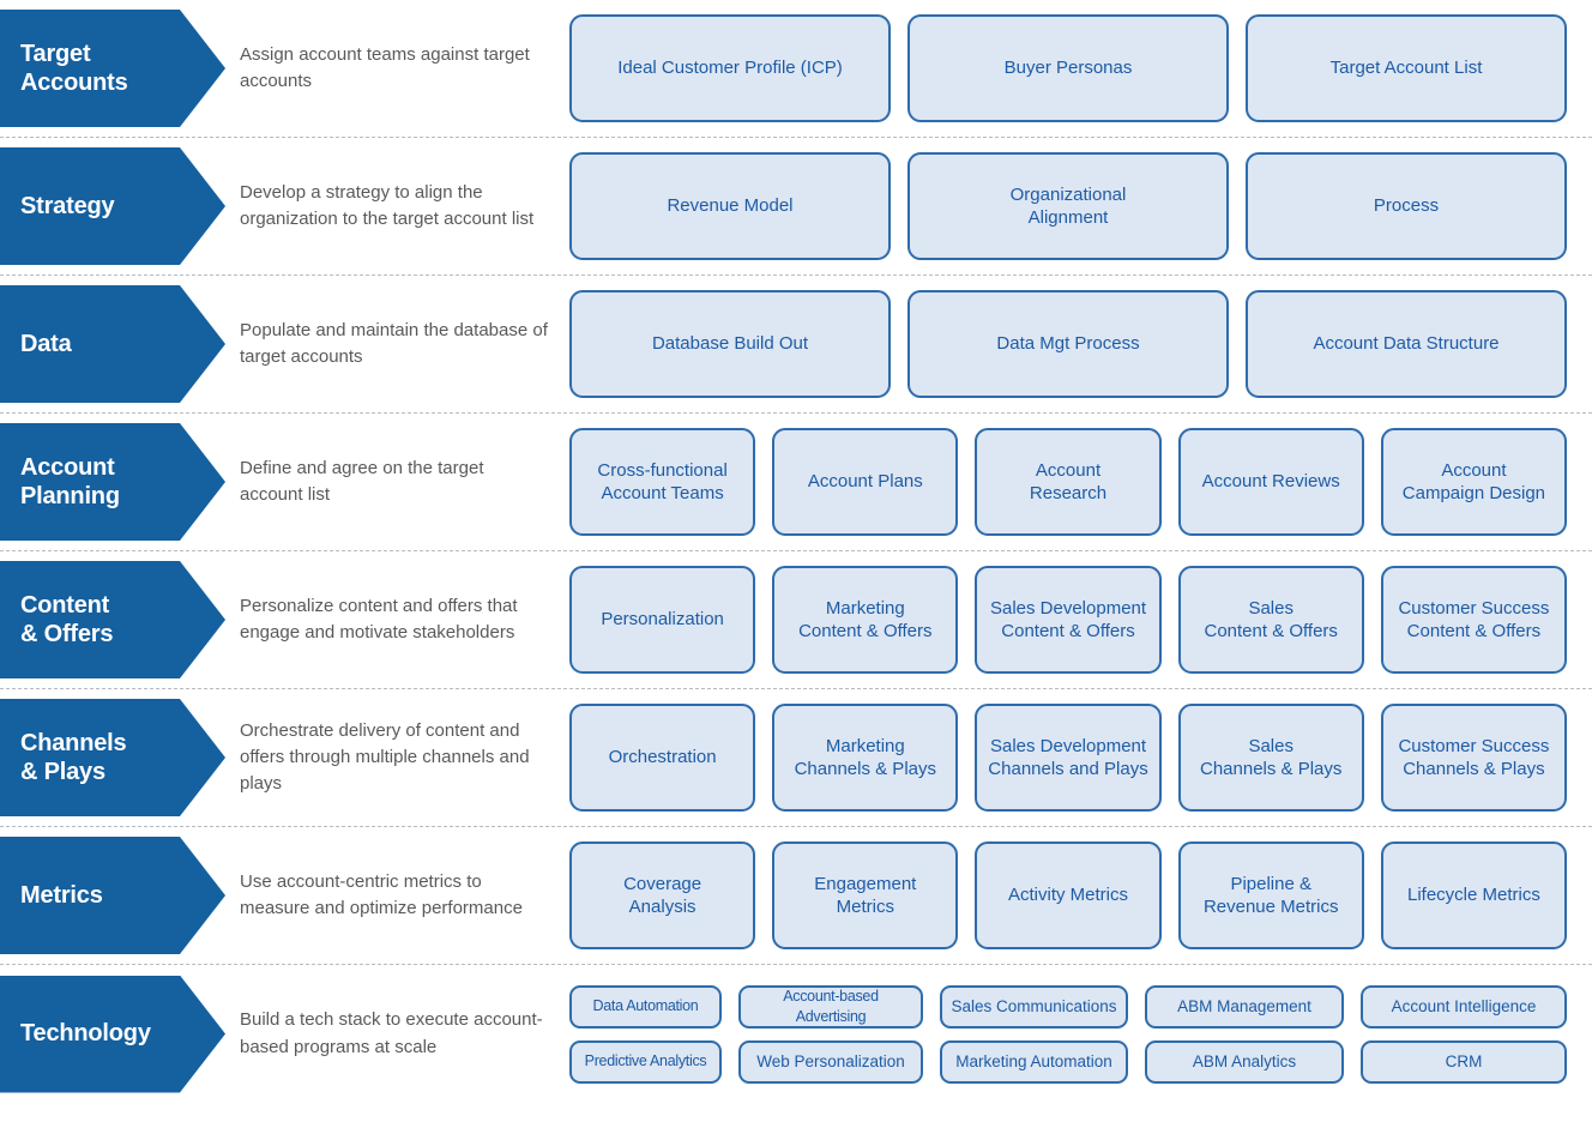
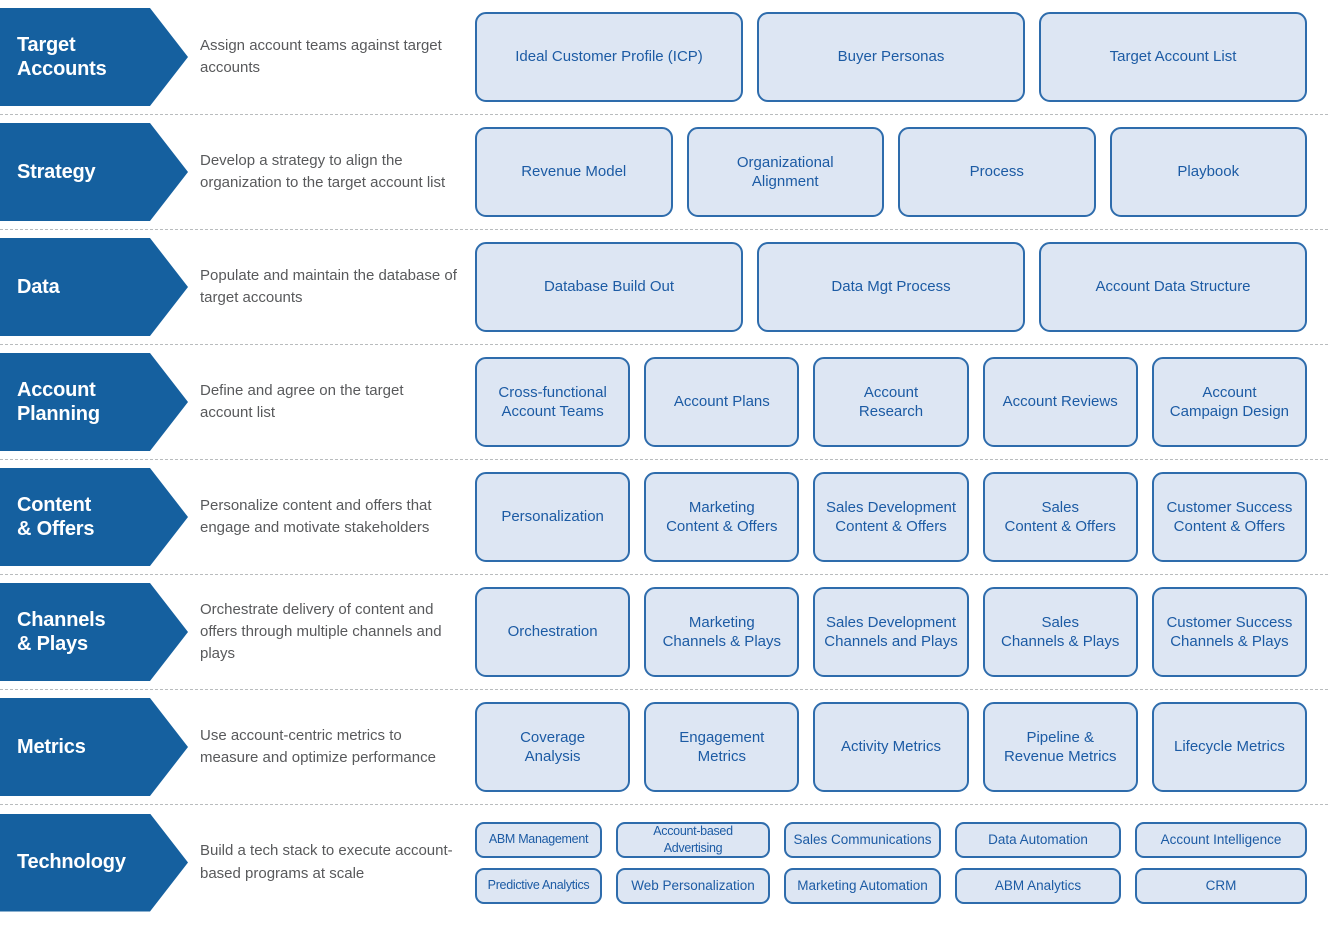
  Target
  Accounts
  Assign account teams against target accounts
  Ideal Customer Profile (ICP)
  Buyer Personas
  Target Account List
  Strategy
  Develop a strategy to align the organization to the target account list
  Revenue Model
  Organizational
  Alignment
  Process
+ Playbook
  Data
  Populate and maintain the database of target accounts
  Database Build Out
  Data Mgt Process
  Account Data Structure
  Account
  Planning
  Define and agree on the target account list
  Cross-functional
  Account Teams
  Account Plans
  Account
  Research
  Account Reviews
  Account
  Campaign Design
  Content
  & Offers
  Personalize content and offers that engage and motivate stakeholders
  Personalization
  Marketing
  Content & Offers
  Sales Development
  Content & Offers
  Sales
  Content & Offers
  Customer Success
  Content & Offers
  Channels
  & Plays
  Orchestrate delivery of content and offers through multiple channels and plays
  Orchestration
  Marketing
  Channels & Plays
  Sales Development
  Channels and Plays
  Sales
  Channels & Plays
  Customer Success
  Channels & Plays
  Metrics
  Use account-centric metrics to measure and optimize performance
  Coverage
  Analysis
  Engagement
  Metrics
  Activity Metrics
  Pipeline &
  Revenue Metrics
  Lifecycle Metrics
  Technology
  Build a tech stack to execute account-based programs at scale
- Data Automation
+ ABM Management
  Account-based Advertising
  Sales Communications
- ABM Management
+ Data Automation
  Account Intelligence
  Predictive Analytics
  Web Personalization
  Marketing Automation
  ABM Analytics
  CRM
